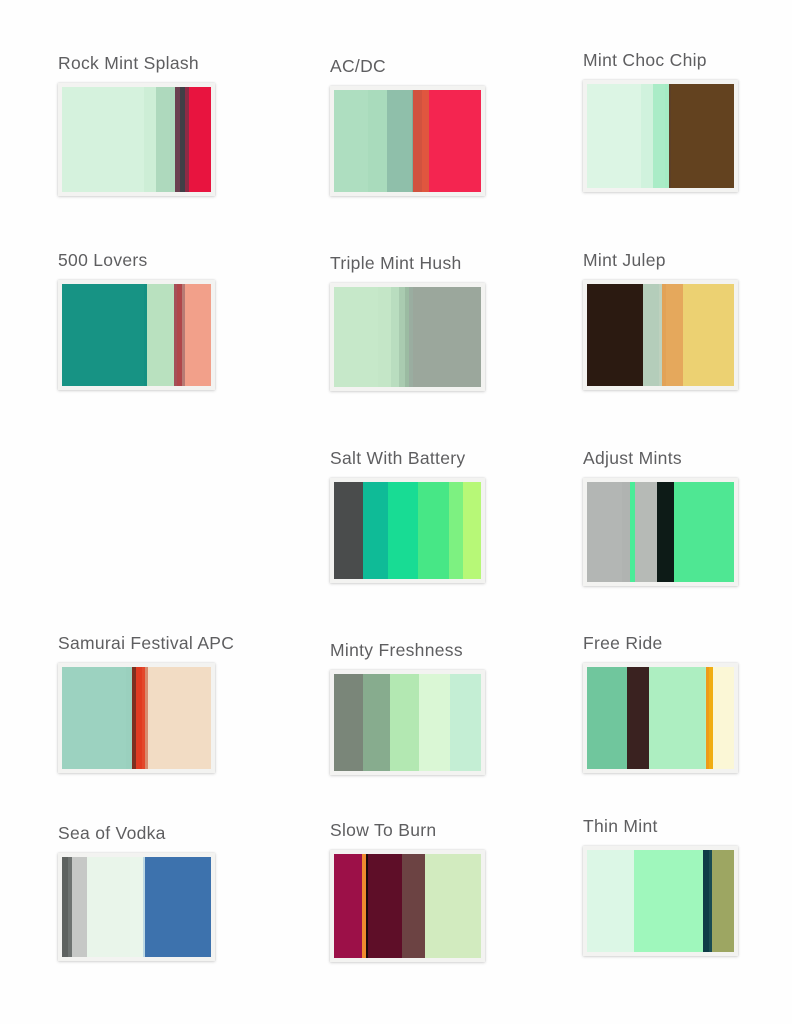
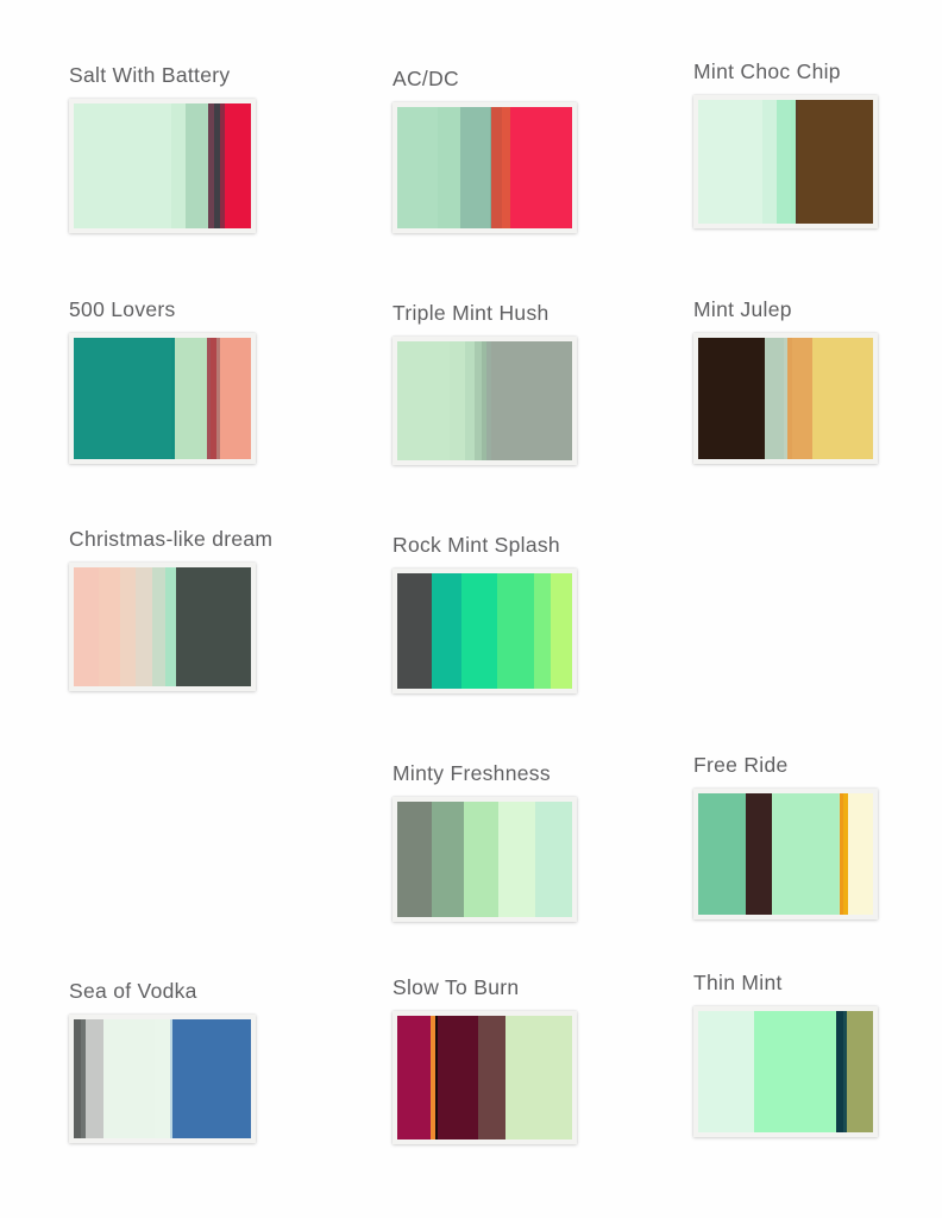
- Rock Mint Splash
+ Salt With Battery
  AC/DC
  Mint Choc Chip
  500 Lovers
  Triple Mint Hush
  Mint Julep
+ Christmas-like dream
- Salt With Battery
+ Rock Mint Splash
- Adjust Mints
- Samurai Festival APC
  Minty Freshness
  Free Ride
  Sea of Vodka
  Slow To Burn
  Thin Mint
